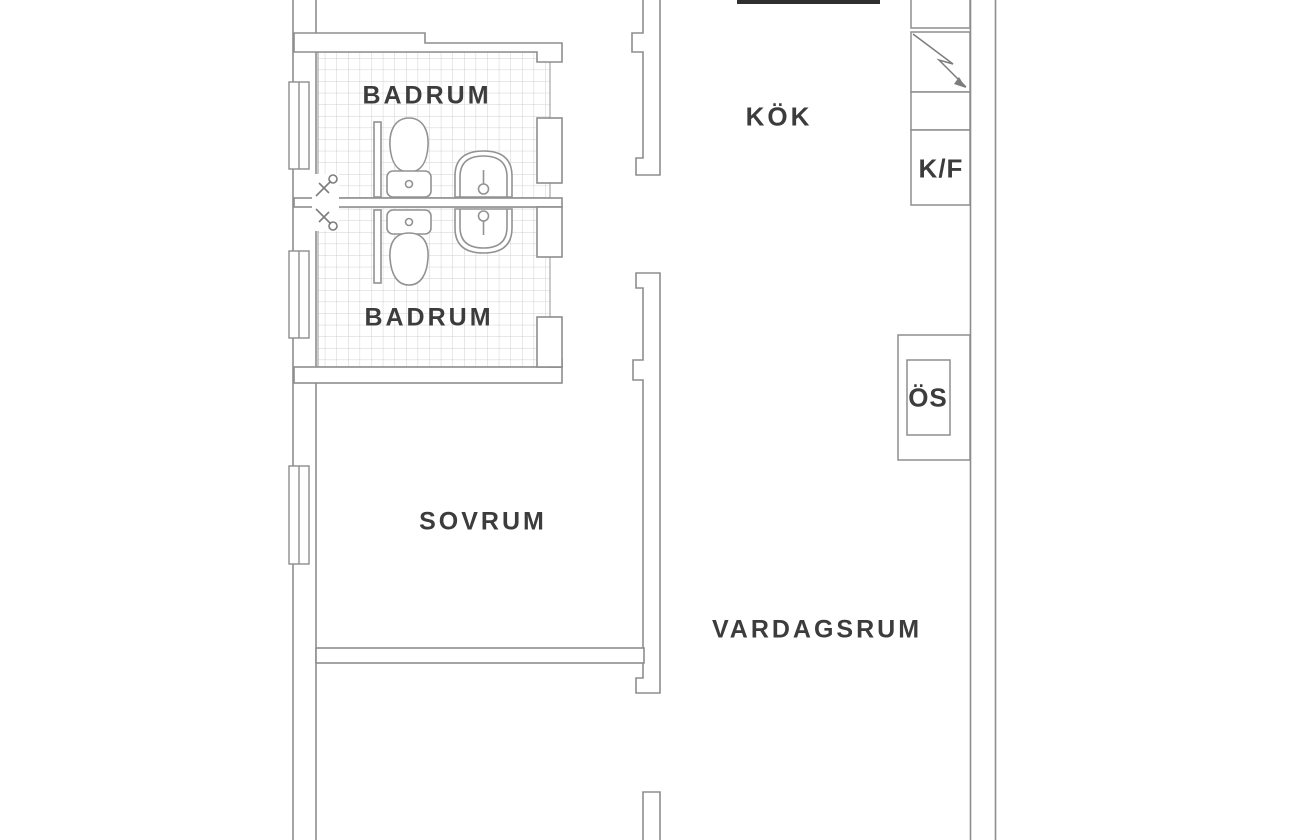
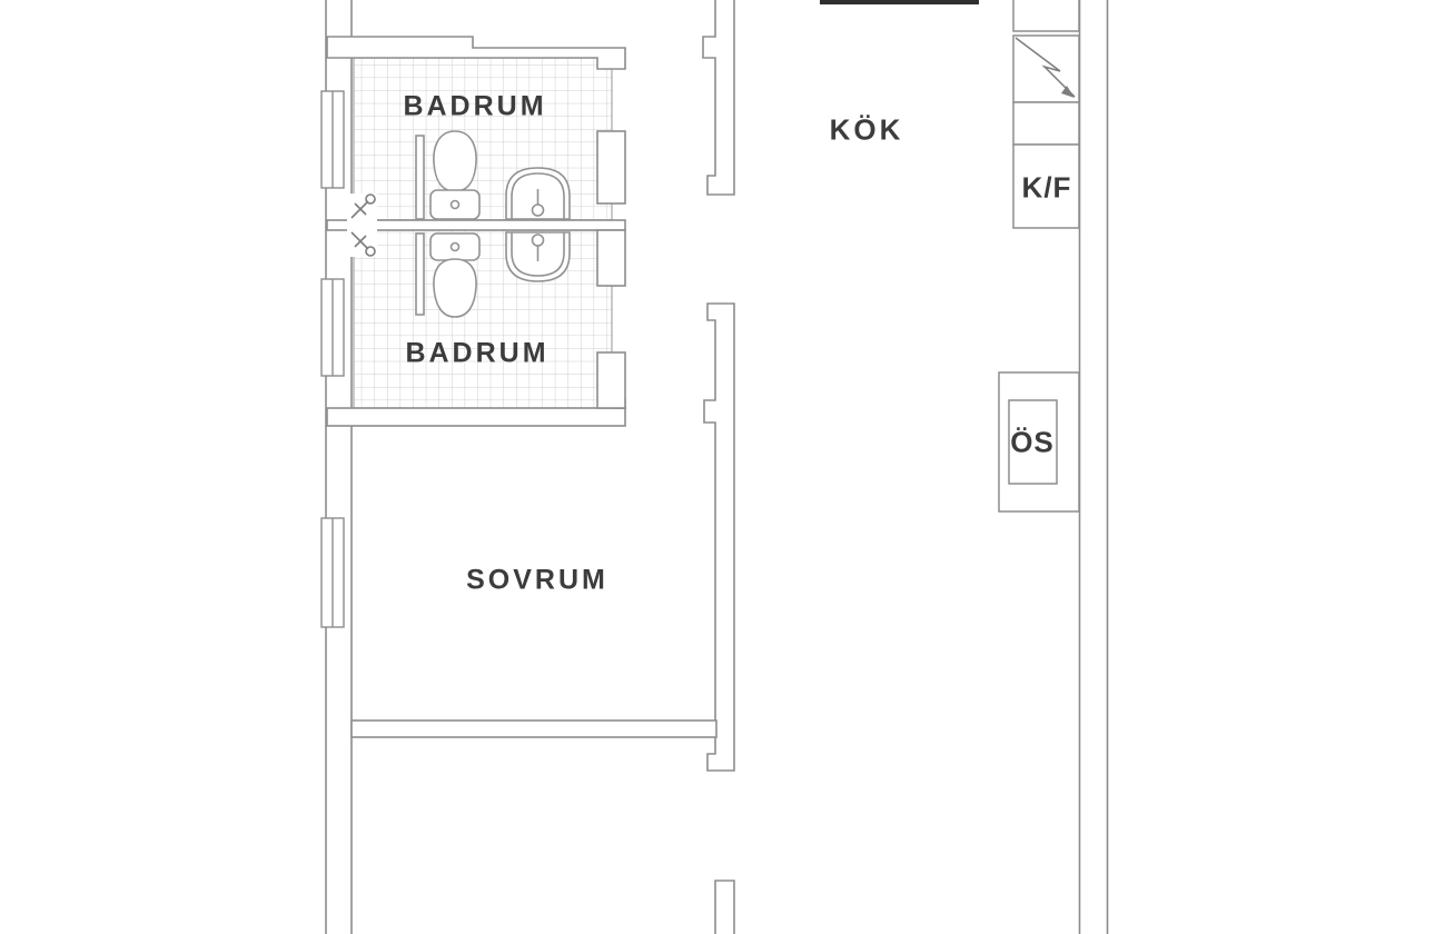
  BADRUM
  BADRUM
  KÖK
  K/F
  ÖS
  SOVRUM
- VARDAGSRUM
